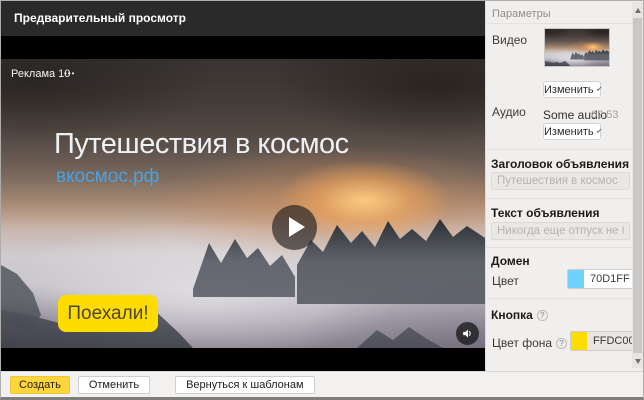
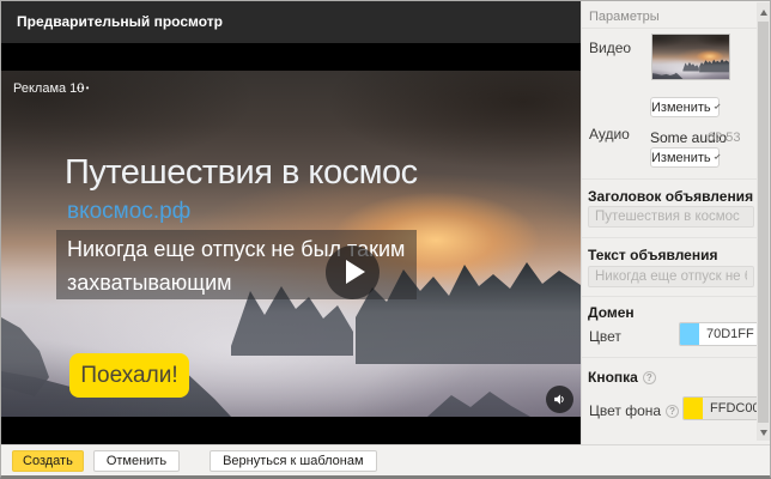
  Предварительный просмотр
  Реклама 10
  •••
  Путешествия в космос
  вкосмос.рф
+ Никогда еще отпуск не был таким
+ захватывающим
  Поехали!
  Параметры
  Видео
  Изменить
  Аудио
  Some audio
  02:53
  Изменить
  Заголовок объявления
  Путешествия в космос
  Текст объявления
  Домен
  Цвет
  70D1FF
  Кнопка ?
  Цвет фона ?
  FFDC0
  Создать
  Отменить
  Вернуться к шаблонам
